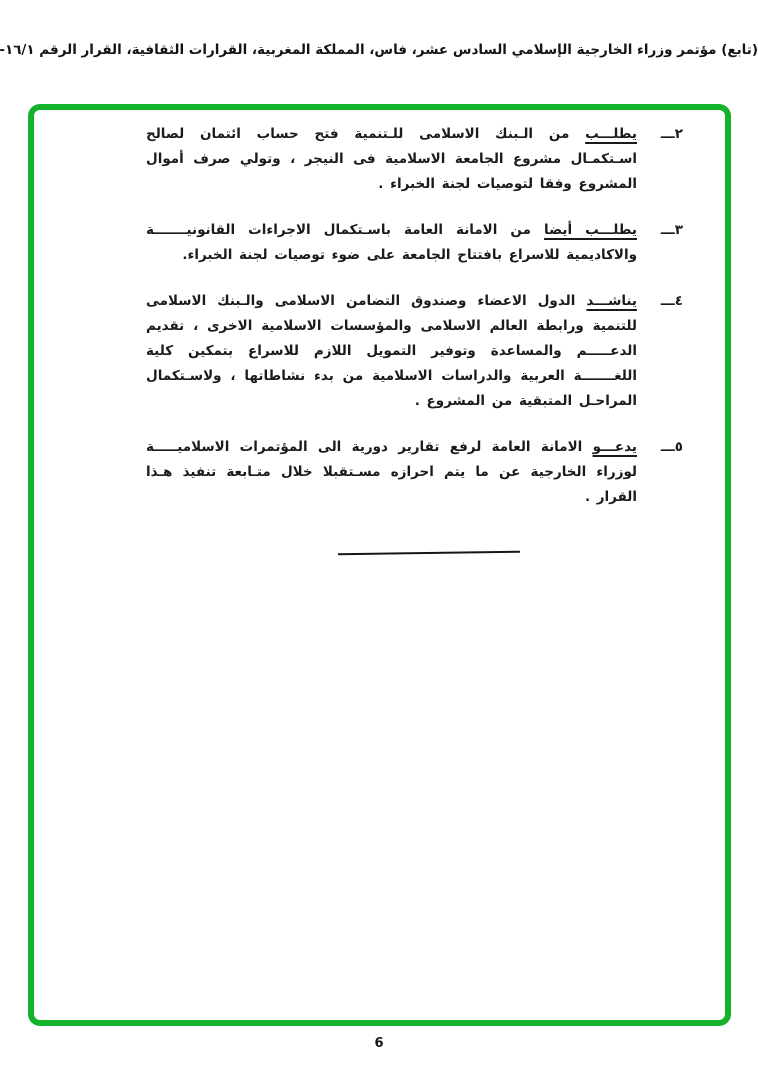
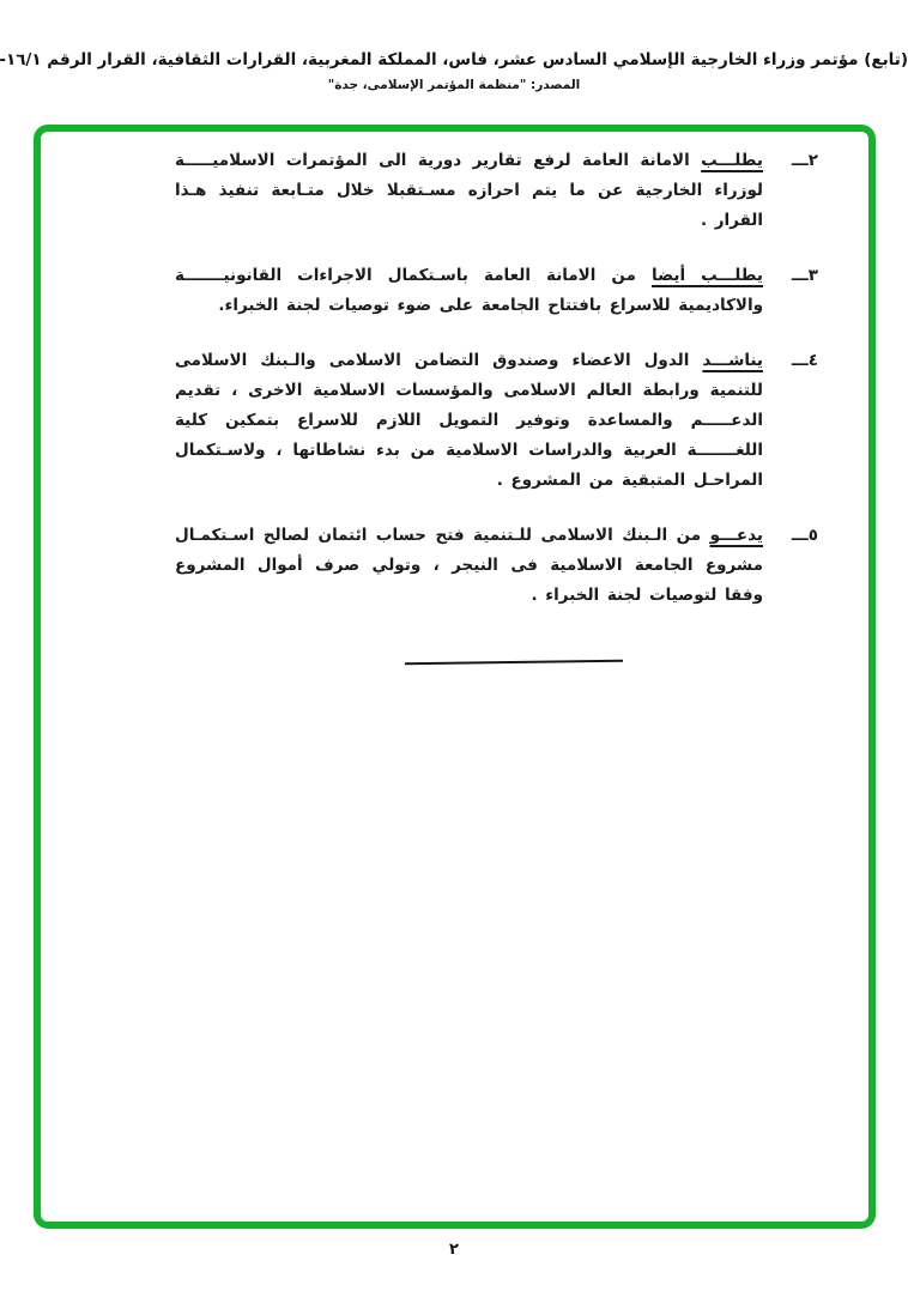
  (تابع) مؤتمر وزراء الخارجية الإسلامي السادس عشر، فاس، المملكة المغربية، القرارات الثقافية، القرار الرقم ١٦/١-
+ المصدر: "منظمة المؤتمر الإسلامى، جدة"
  ٢ـــ
- يطلـــب من الـبنك الاسلامى للـتنمية فتح حساب ائتمان لصالح اسـتكمـال مشروع الجامعة الاسلامية فى النيجر ، وتولي صرف أموال المشروع وفقا لتوصيات لجنة الخبراء .
+ يطلـــب الامانة العامة لرفع تقارير دورية الى المؤتمرات الاسلاميـــــة لوزراء الخارجية عن ما يتم احرازه مسـتقبلا خلال متـابعة تنفيذ هـذا القرار .
  ٣ـــ
  يطلـــب أيضا من الامانة العامة باسـتكمال الاجراءات القانونيـــــــة والاكاديمية للاسراع بافتتاح الجامعة على ضوء توصيات لجنة الخبراء.
  ٤ـــ
  يناشـــد الدول الاعضاء وصندوق التضامن الاسلامى والـبنك الاسلامى للتنمية ورابطة العالم الاسلامى والمؤسسات الاسلامية الاخرى ، تقديم الدعـــــم والمساعدة وتوفير التمويل اللازم للاسراع بتمكين كلية اللغـــــــة العربية والدراسات الاسلامية من بدء نشاطاتها ، ولاسـتكمال المراحـل المتبقية من المشروع .
  ٥ـــ
- يدعـــو الامانة العامة لرفع تقارير دورية الى المؤتمرات الاسلاميـــــة لوزراء الخارجية عن ما يتم احرازه مسـتقبلا خلال متـابعة تنفيذ هـذا القرار .
+ يدعـــو من الـبنك الاسلامى للـتنمية فتح حساب ائتمان لصالح اسـتكمـال مشروع الجامعة الاسلامية فى النيجر ، وتولي صرف أموال المشروع وفقا لتوصيات لجنة الخبراء .
- 6
+ ٢
